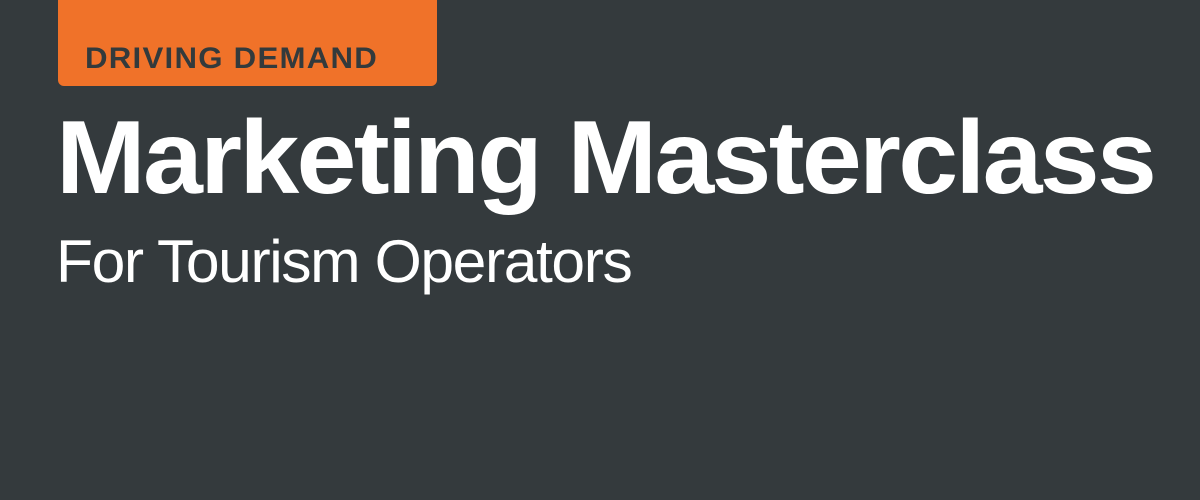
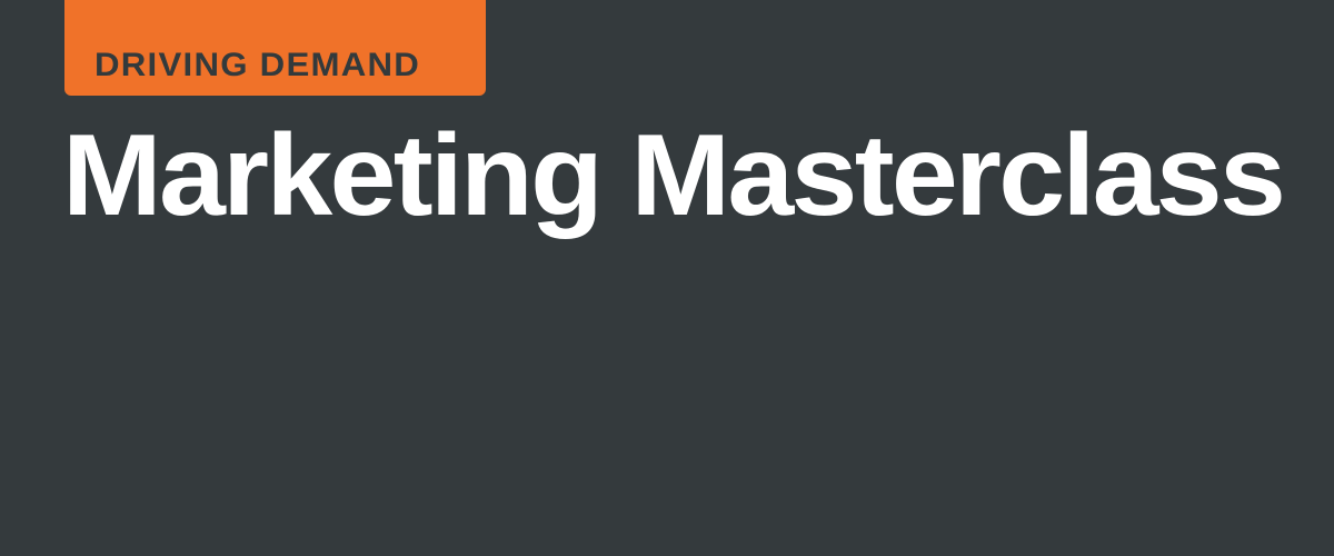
  DRIVING DEMAND
  Marketing Masterclass
- For Tourism Operators
